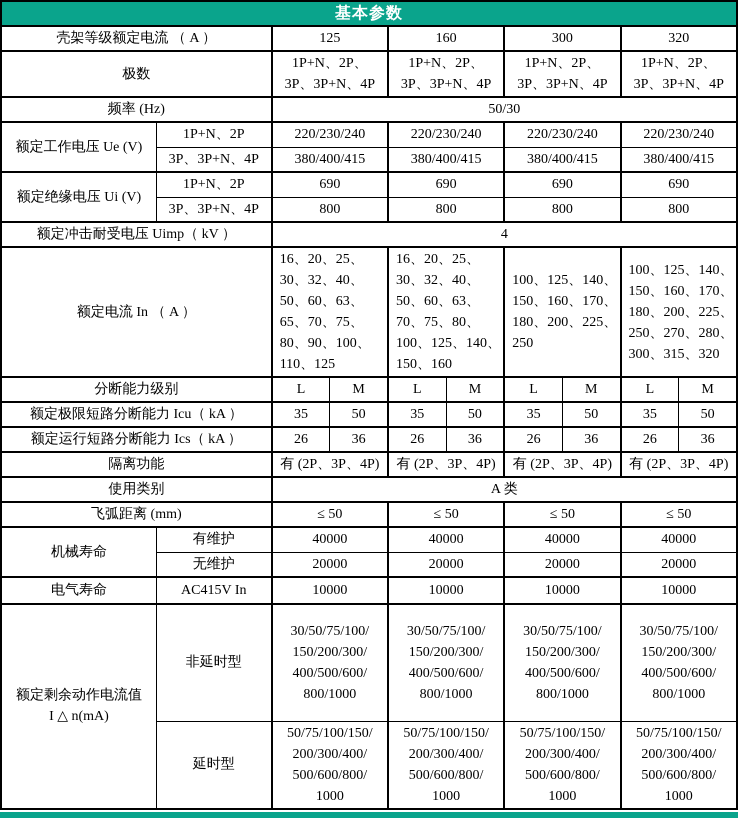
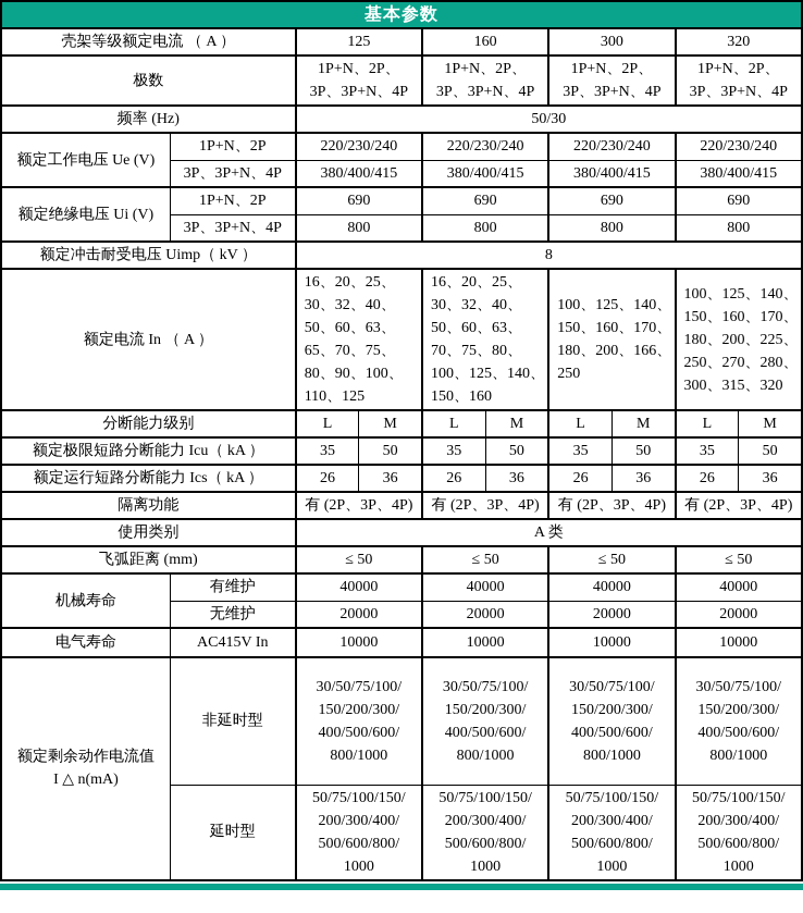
  基本参数
  壳架等级额定电流 （ A ）	125	160	300	320
  极数	1P+N、2P、 3P、3P+N、4P	1P+N、2P、 3P、3P+N、4P	1P+N、2P、 3P、3P+N、4P	1P+N、2P、 3P、3P+N、4P
  频率 (Hz)	50/30
  额定工作电压 Ue (V)	1P+N、2P	220/230/240	220/230/240	220/230/240	220/230/240
  3P、3P+N、4P	380/400/415	380/400/415	380/400/415	380/400/415
  额定绝缘电压 Ui (V)	1P+N、2P	690	690	690	690
  3P、3P+N、4P	800	800	800	800
- 额定冲击耐受电压 Uimp（ kV ）	4
+ 额定冲击耐受电压 Uimp（ kV ）	8
- 额定电流 In （ A ）	16、20、25、 30、32、40、 50、60、63、 65、70、75、 80、90、100、 110、125	16、20、25、 30、32、40、 50、60、63、 70、75、80、 100、125、140、 150、160	100、125、140、 150、160、170、 180、200、225、 250	100、125、140、 150、160、170、 180、200、225、 250、270、280、 300、315、320
+ 额定电流 In （ A ）	16、20、25、 30、32、40、 50、60、63、 65、70、75、 80、90、100、 110、125	16、20、25、 30、32、40、 50、60、63、 70、75、80、 100、125、140、 150、160	100、125、140、 150、160、170、 180、200、166、 250	100、125、140、 150、160、170、 180、200、225、 250、270、280、 300、315、320
  分断能力级别	L	M	L	M	L	M	L	M
  额定极限短路分断能力 Icu（ kA ）	35	50	35	50	35	50	35	50
  额定运行短路分断能力 Ics（ kA ）	26	36	26	36	26	36	26	36
  隔离功能	有 (2P、3P、4P)	有 (2P、3P、4P)	有 (2P、3P、4P)	有 (2P、3P、4P)
  使用类别	A 类
  飞弧距离 (mm)	≤ 50	≤ 50	≤ 50	≤ 50
  机械寿命	有维护	40000	40000	40000	40000
  无维护	20000	20000	20000	20000
  电气寿命	AC415V In	10000	10000	10000	10000
  额定剩余动作电流值 I △ n(mA)	非延时型	30/50/75/100/ 150/200/300/ 400/500/600/ 800/1000	30/50/75/100/ 150/200/300/ 400/500/600/ 800/1000	30/50/75/100/ 150/200/300/ 400/500/600/ 800/1000	30/50/75/100/ 150/200/300/ 400/500/600/ 800/1000
  延时型	50/75/100/150/ 200/300/400/ 500/600/800/ 1000	50/75/100/150/ 200/300/400/ 500/600/800/ 1000	50/75/100/150/ 200/300/400/ 500/600/800/ 1000	50/75/100/150/ 200/300/400/ 500/600/800/ 1000
